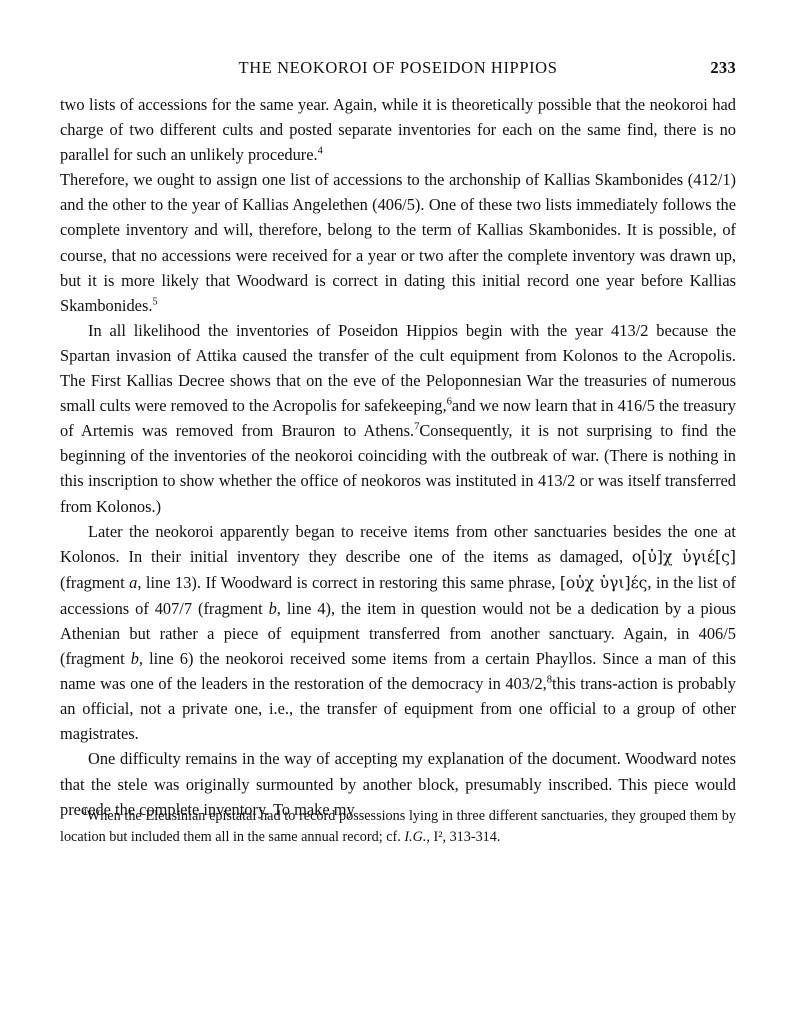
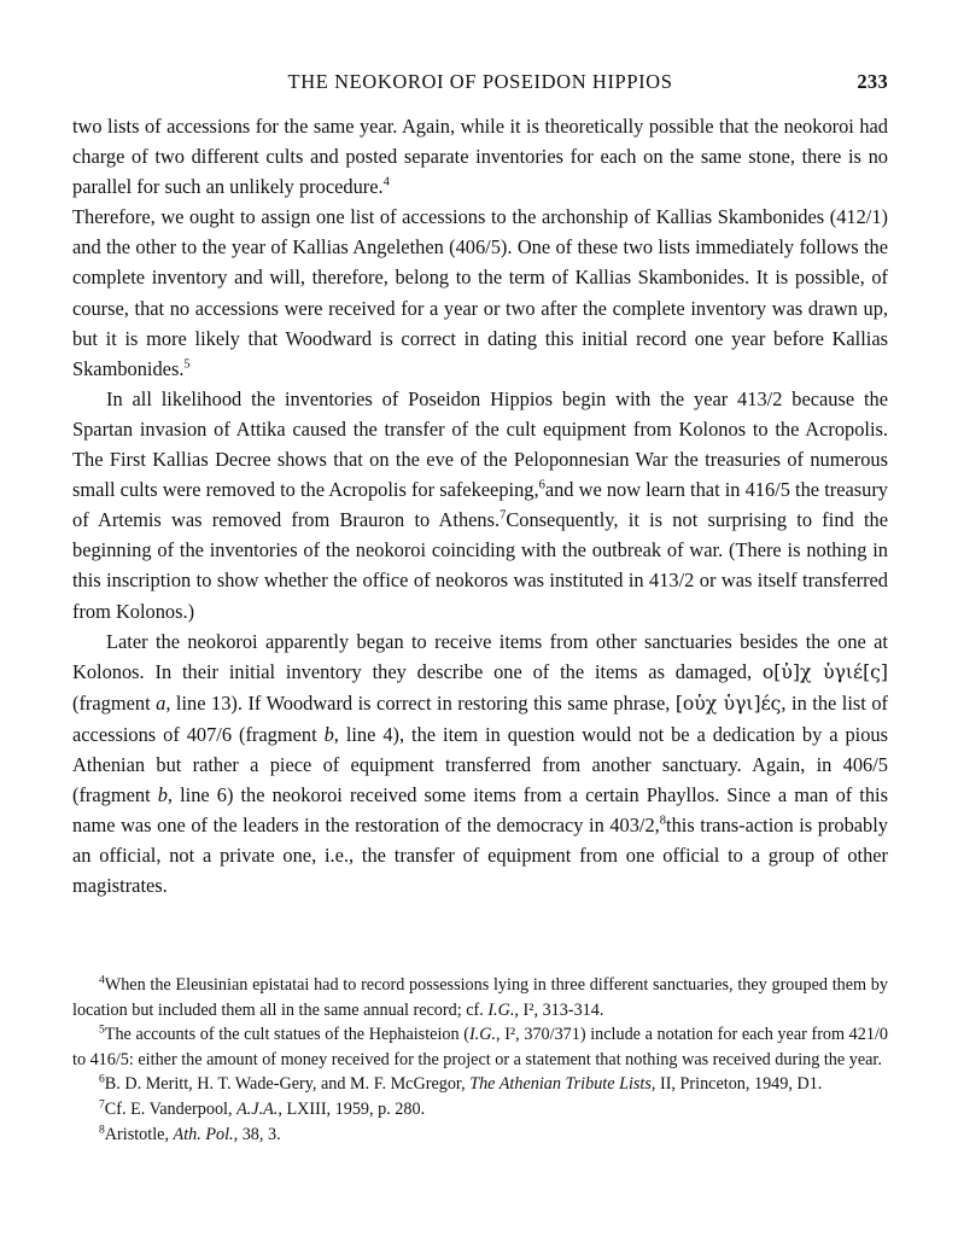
  THE NEOKOROI OF POSEIDON HIPPIOS
  233
- two lists of accessions for the same year. Again, while it is theoretically possible that the neokoroi had charge of two different cults and posted separate inventories for each on the same find, there is no parallel for such an unlikely procedure.4
+ two lists of accessions for the same year. Again, while it is theoretically possible that the neokoroi had charge of two different cults and posted separate inventories for each on the same stone, there is no parallel for such an unlikely procedure.4
  Therefore, we ought to assign one list of accessions to the archonship of Kallias Skambonides (412/1) and the other to the year of Kallias Angelethen (406/5). One of these two lists immediately follows the complete inventory and will, therefore, belong to the term of Kallias Skambonides. It is possible, of course, that no accessions were received for a year or two after the complete inventory was drawn up, but it is more likely that Woodward is correct in dating this initial record one year before Kallias Skambonides.5
  In all likelihood the inventories of Poseidon Hippios begin with the year 413/2 because the Spartan invasion of Attika caused the transfer of the cult equipment from Kolonos to the Acropolis. The First Kallias Decree shows that on the eve of the Peloponnesian War the treasuries of numerous small cults were removed to the Acropolis for safekeeping,6and we now learn that in 416/5 the treasury of Artemis was removed from Brauron to Athens.7Consequently, it is not surprising to find the beginning of the inventories of the neokoroi coinciding with the outbreak of war. (There is nothing in this inscription to show whether the office of neokoros was instituted in 413/2 or was itself transferred from Kolonos.)
- Later the neokoroi apparently began to receive items from other sanctuaries besides the one at Kolonos. In their initial inventory they describe one of the items as damaged, ο[ὐ]χ ὑγιέ[ς] (fragment a, line 13). If Woodward is correct in restoring this same phrase, [οὐχ ὑγι]ές, in the list of accessions of 407/7 (fragment b, line 4), the item in question would not be a dedication by a pious Athenian but rather a piece of equipment transferred from another sanctuary. Again, in 406/5 (fragment b, line 6) the neokoroi received some items from a certain Phayllos. Since a man of this name was one of the leaders in the restoration of the democracy in 403/2,8this trans-action is probably an official, not a private one, i.e., the transfer of equipment from one official to a group of other magistrates.
+ Later the neokoroi apparently began to receive items from other sanctuaries besides the one at Kolonos. In their initial inventory they describe one of the items as damaged, ο[ὐ]χ ὑγιέ[ς] (fragment a, line 13). If Woodward is correct in restoring this same phrase, [οὐχ ὑγι]ές, in the list of accessions of 407/6 (fragment b, line 4), the item in question would not be a dedication by a pious Athenian but rather a piece of equipment transferred from another sanctuary. Again, in 406/5 (fragment b, line 6) the neokoroi received some items from a certain Phayllos. Since a man of this name was one of the leaders in the restoration of the democracy in 403/2,8this trans-action is probably an official, not a private one, i.e., the transfer of equipment from one official to a group of other magistrates.
- One difficulty remains in the way of accepting my explanation of the document. Woodward notes that the stele was originally surmounted by another block, presumably inscribed. This piece would precede the complete inventory. To make my
  4When the Eleusinian epistatai had to record possessions lying in three different sanctuaries, they grouped them by location but included them all in the same annual record; cf. I.G., I², 313-314.
+ 5The accounts of the cult statues of the Hephaisteion (I.G., I², 370/371) include a notation for each year from 421/0 to 416/5: either the amount of money received for the project or a statement that nothing was received during the year.
+ 6B. D. Meritt, H. T. Wade-Gery, and M. F. McGregor, The Athenian Tribute Lists, II, Princeton, 1949, D1.
+ 7Cf. E. Vanderpool, A.J.A., LXIII, 1959, p. 280.
+ 8Aristotle, Ath. Pol., 38, 3.
